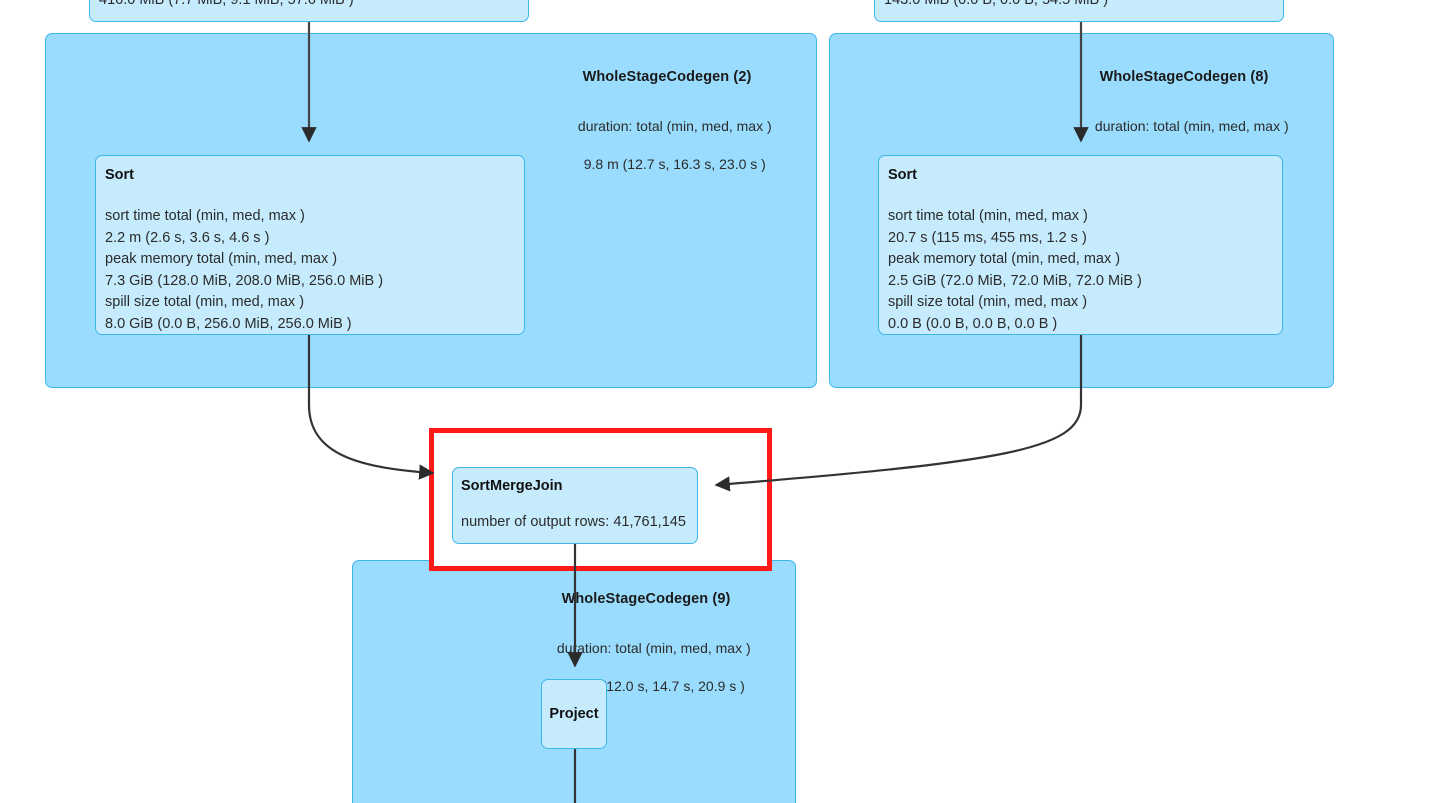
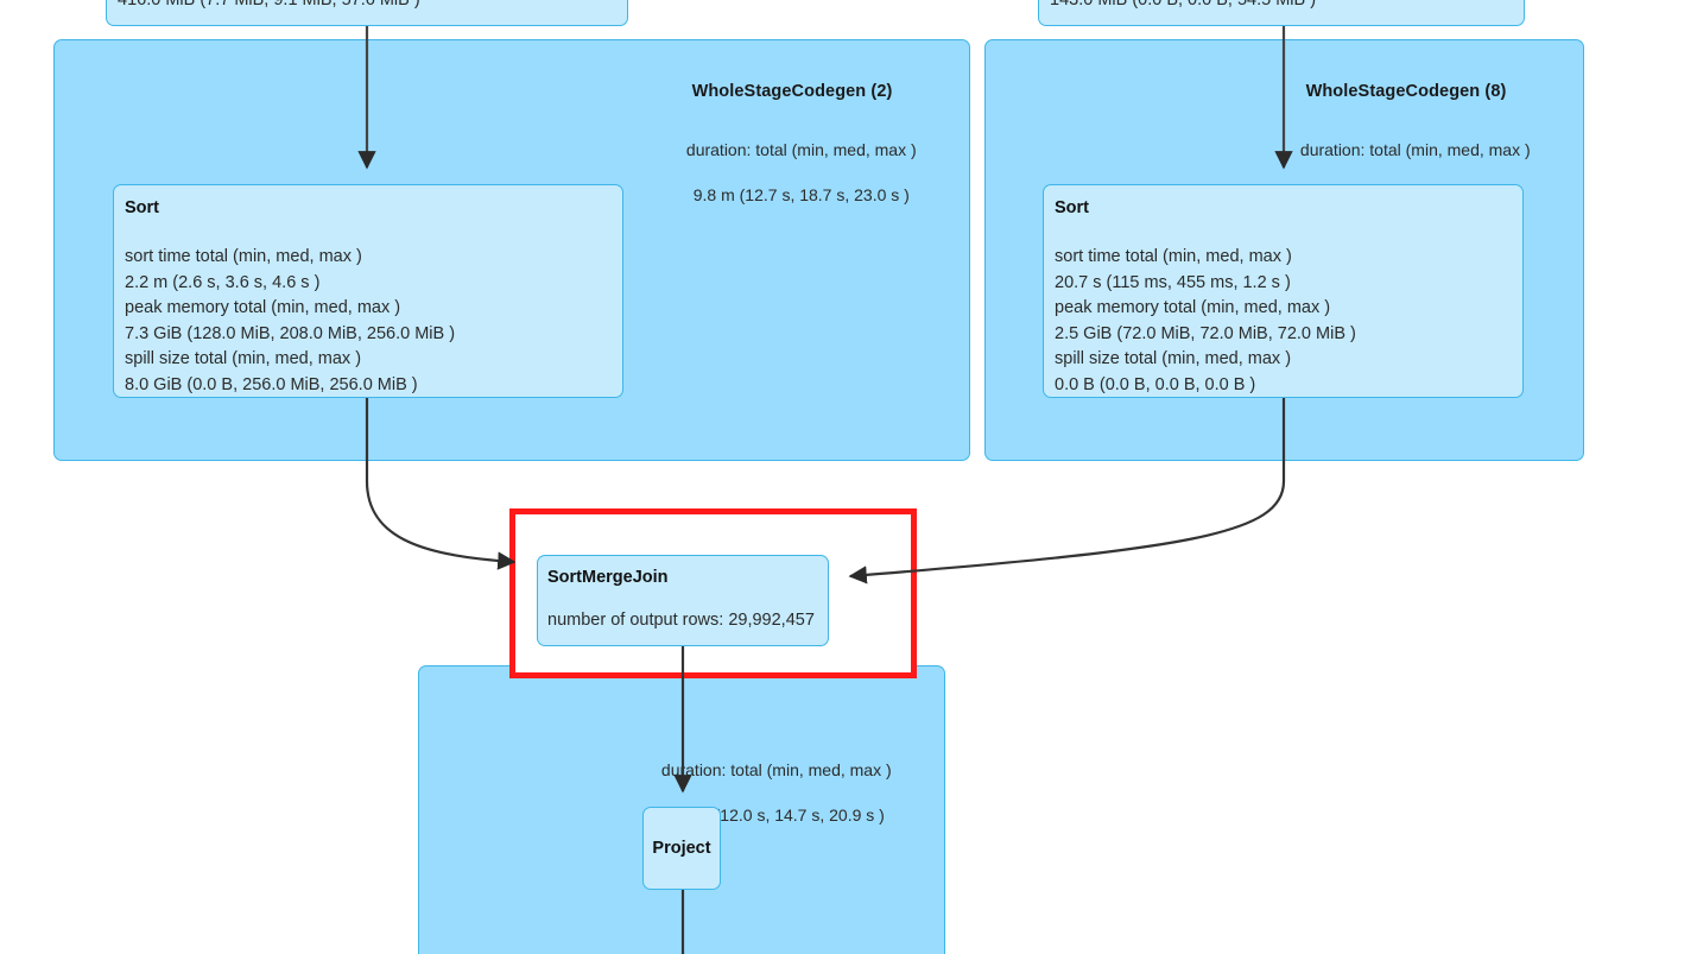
  WholeStageCodegen (2)
  duration: total (min, med, max )
- 9.8 m (12.7 s, 16.3 s, 23.0 s )
+ 9.8 m (12.7 s, 18.7 s, 23.0 s )
  Sort
  sort time total (min, med, max )
  2.2 m (2.6 s, 3.6 s, 4.6 s )
  peak memory total (min, med, max )
  7.3 GiB (128.0 MiB, 208.0 MiB, 256.0 MiB )
  spill size total (min, med, max )
  8.0 GiB (0.0 B, 256.0 MiB, 256.0 MiB )
  WholeStageCodegen (8)
  duration: total (min, med, max )
  Sort
  sort time total (min, med, max )
  20.7 s (115 ms, 455 ms, 1.2 s )
  peak memory total (min, med, max )
  2.5 GiB (72.0 MiB, 72.0 MiB, 72.0 MiB )
  spill size total (min, med, max )
  0.0 B (0.0 B, 0.0 B, 0.0 B )
- WholeStageCodegen (9)
  duation: total (min, med, max )
  12.0 s, 14.7 s, 20.9 s )
  Project
  SortMergeJoin
- number of output rows: 41,761,145
+ number of output rows: 29,992,457
